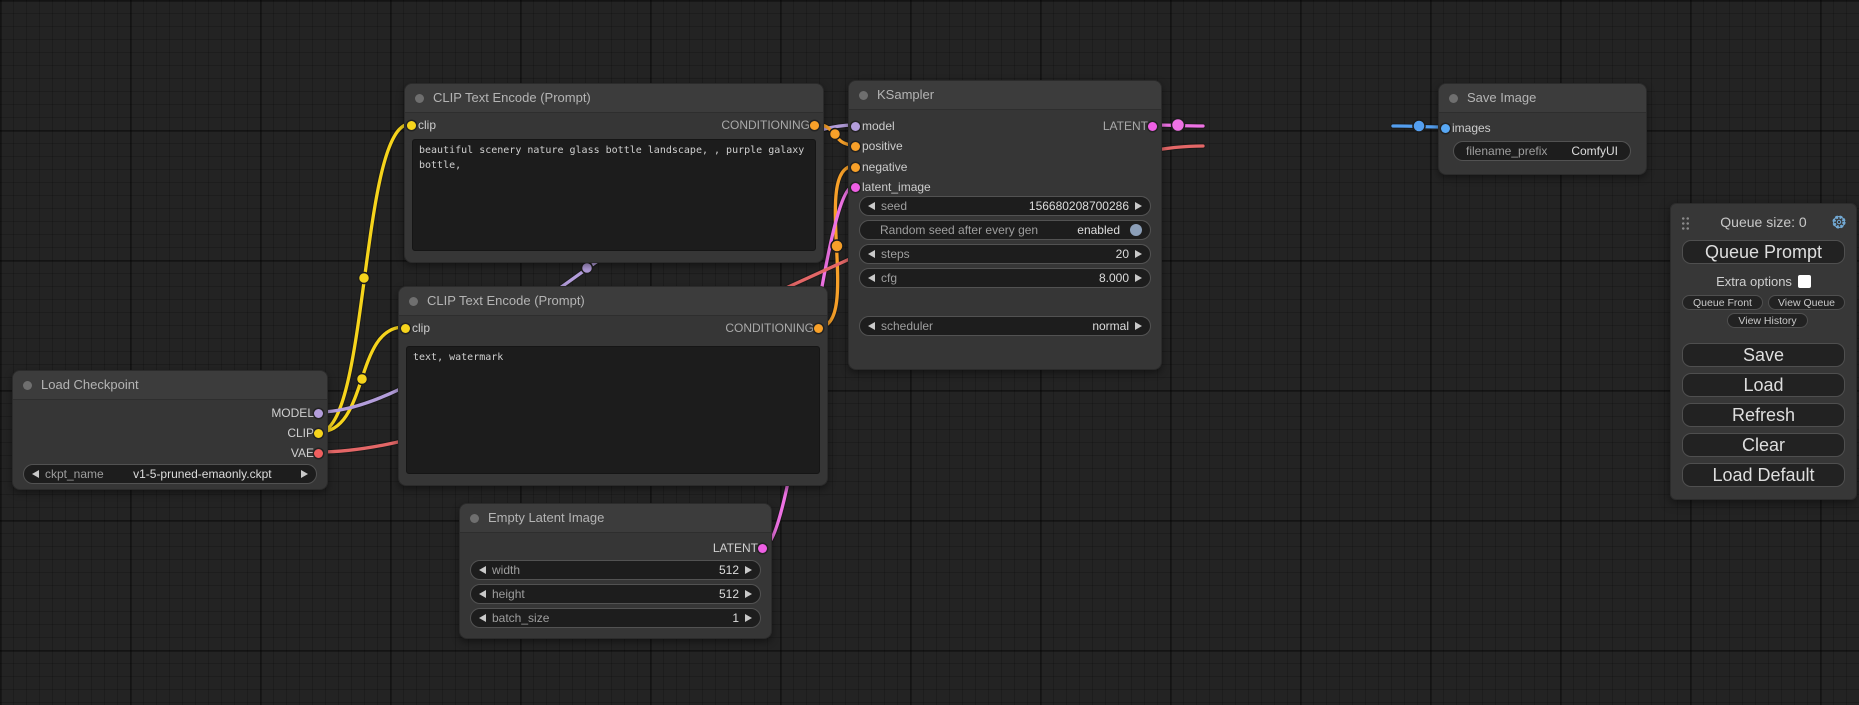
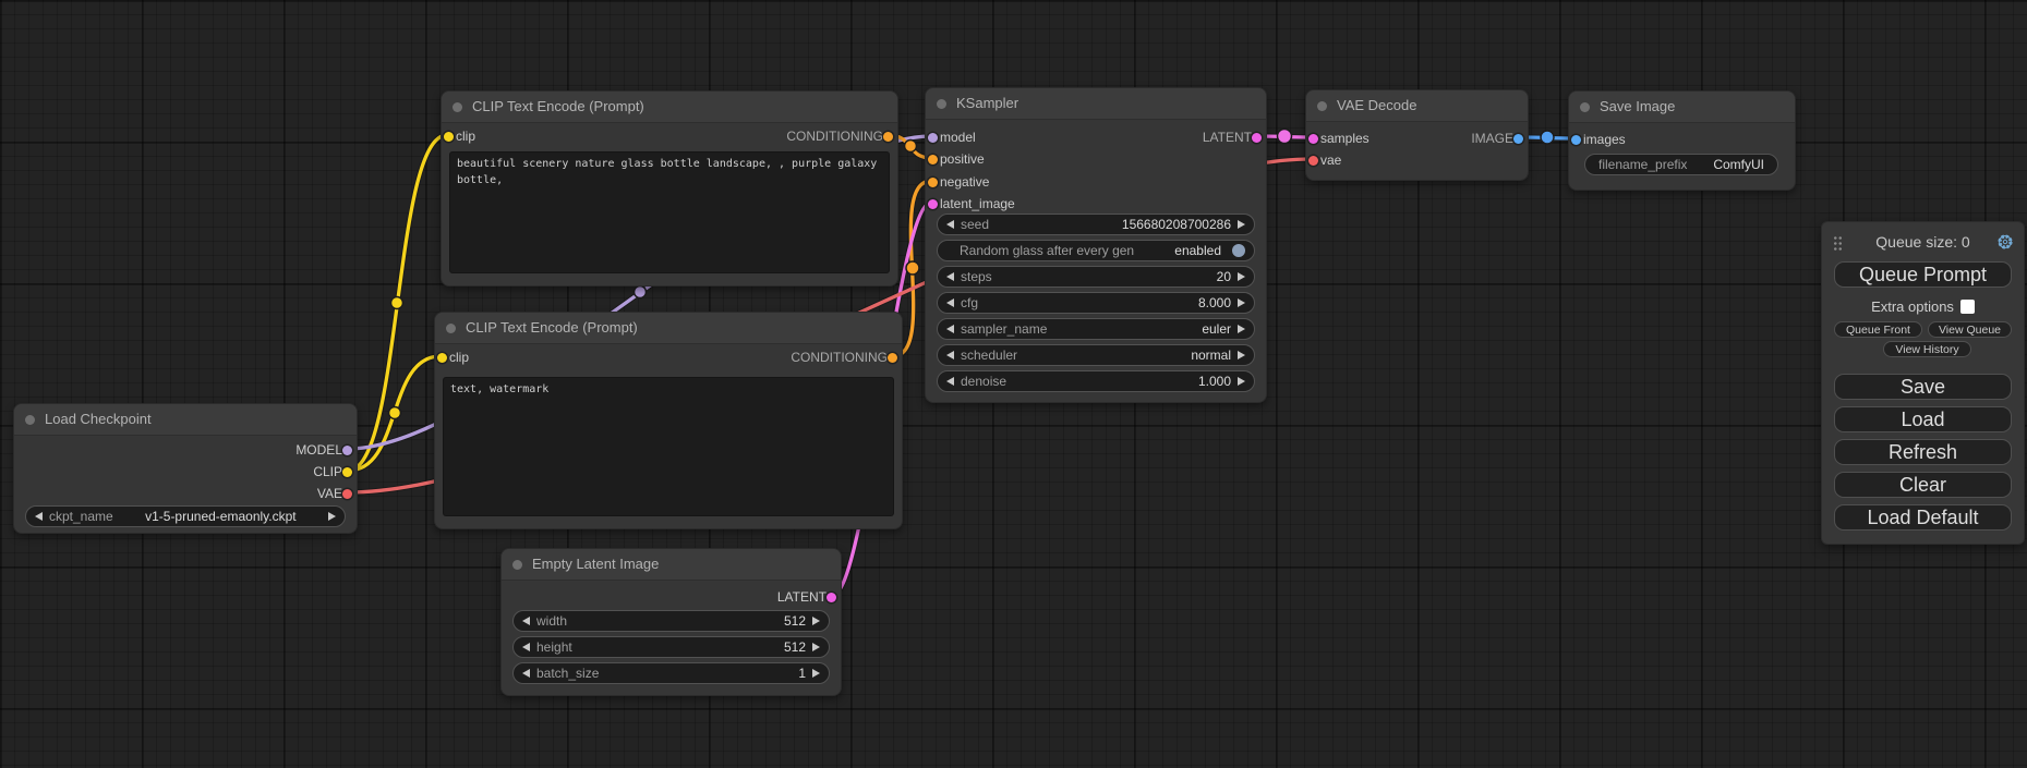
  Load Checkpoint
  MODEL
  CLIP
  VAE
  ckpt_name
  v1-5-pruned-emaonly.ckpt
  CLIP Text Encode (Prompt)
  clip
  CONDITIONING
  beautiful scenery nature glass bottle landscape, , purple galaxy bottle,
  CLIP Text Encode (Prompt)
  clip
  CONDITIONING
  text, watermark
  KSampler
  model
  positive
  negative
  latent_image
  LATENT
  seed
  156680208700286
- Random seed after every gen
+ Random glass after every gen
  enabled
  steps
  20
  cfg
  8.000
+ sampler_name
+ euler
  scheduler
  normal
+ denoise
+ 1.000
+ VAE Decode
+ samples
+ vae
+ IMAGE
  Save Image
  images
  filename_prefix
  ComfyUI
  Empty Latent Image
  LATENT
  width
  512
  height
  512
  batch_size
  1
  Queue size: 0
  Queue Prompt
  Extra options
  Queue Front
  View Queue
  View History
  Save
  Load
  Refresh
  Clear
  Load Default
